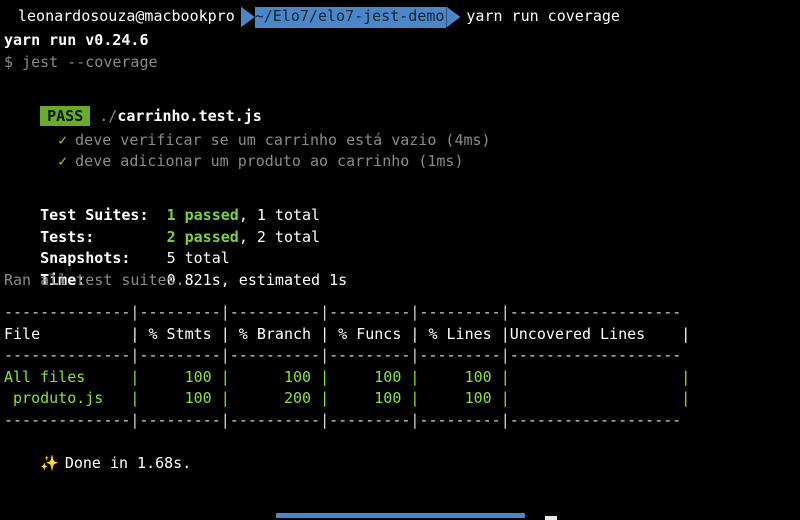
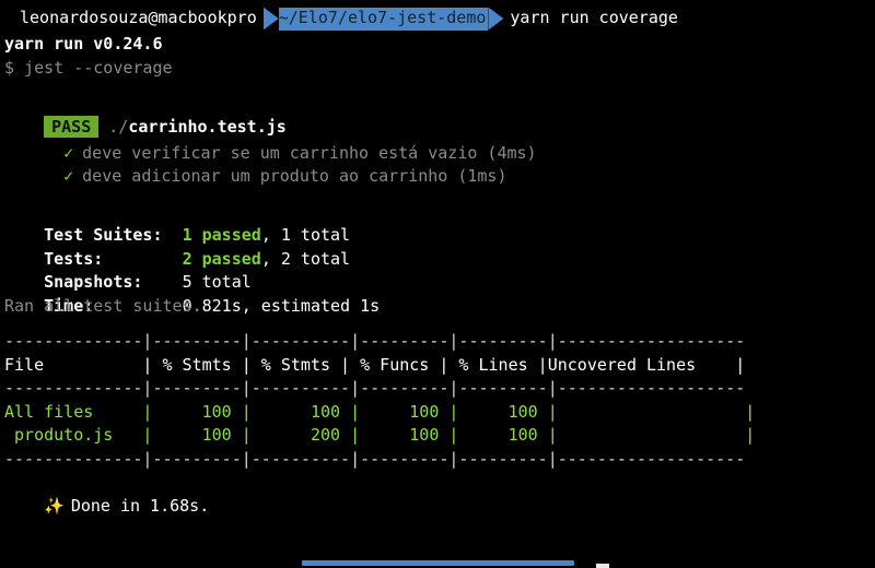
  leonardosouza@macbookpro
  ~/Elo7/elo7-jest-demo
  yarn run coverage
  yarn run v0.24.6
  $ jest --coverage
  PASS ./carrinho.test.js
  ✓ deve verificar se um carrinho está vazio (4ms)
  ✓ deve adicionar um produto ao carrinho (1ms)
  Test Suites: 1 passed, 1 total
  Tests: 2 passed, 2 total
  Snapshots: 5 total
  Time: 0.821s, estimated 1s
  Ran all test suites.
  --------------|---------|----------|---------|---------|-------------------
- File | % Stmts | % Branch | % Funcs | % Lines |Uncovered Lines |
+ File | % Stmts | % Stmts | % Funcs | % Lines |Uncovered Lines |
  --------------|---------|----------|---------|---------|-------------------
  All files | 100 | 100 | 100 | 100 | |
  produto.js | 100 | 200 | 100 | 100 | |
  --------------|---------|----------|---------|---------|-------------------
  ✨ Done in 1.68s.
